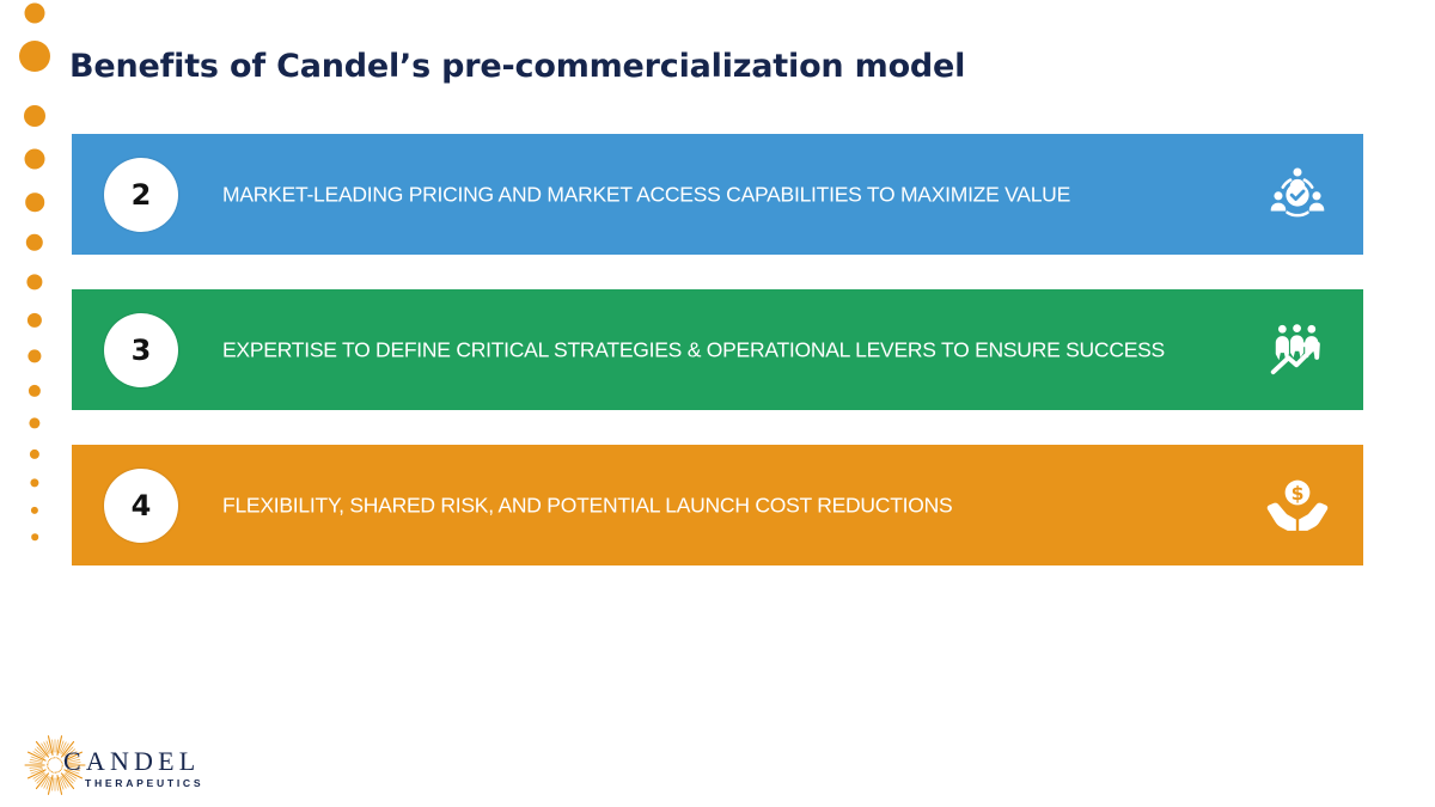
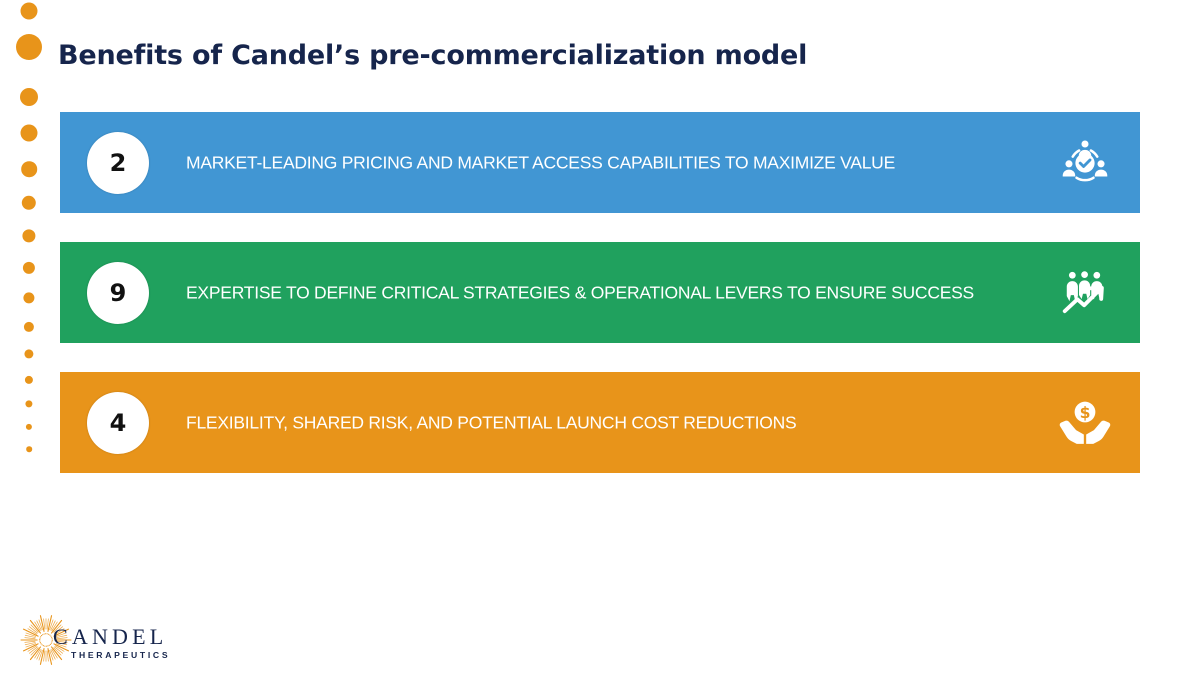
  Benefits of Candel’s pre-commercialization model
  2
  MARKET-LEADING PRICING AND MARKET ACCESS CAPABILITIES TO MAXIMIZE VALUE
- 3
+ 9
  EXPERTISE TO DEFINE CRITICAL STRATEGIES & OPERATIONAL LEVERS TO ENSURE SUCCESS
  4
  FLEXIBILITY, SHARED RISK, AND POTENTIAL LAUNCH COST REDUCTIONS
  $
  CANDEL
  THERAPEUTICS
